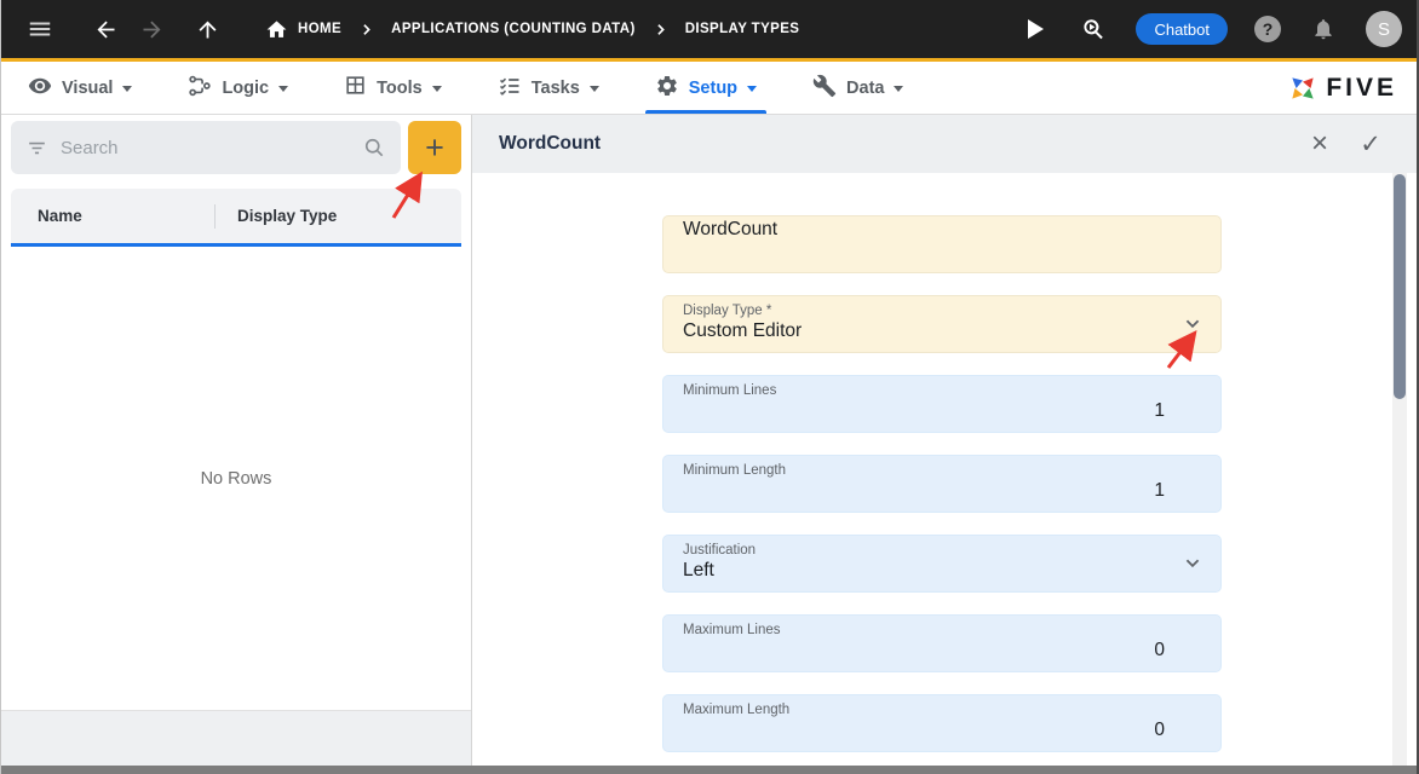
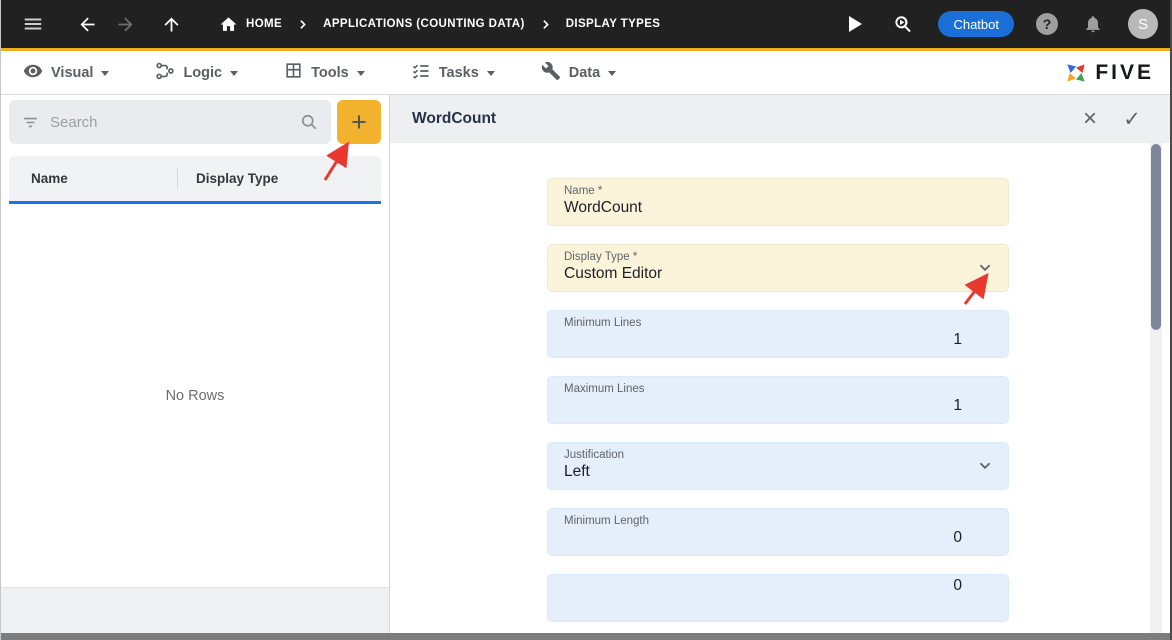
  HOME
  APPLICATIONS (COUNTING DATA)
  DISPLAY TYPES
  Chatbot
  ?
  S
  Visual
  Logic
  Tools
  Tasks
- Setup
  Data
  FIVE
  Search
  +
  Name
  Display Type
  No Rows
  WordCount
  ×
  ✓
+ Name *
  WordCount
  Display Type *
  Custom Editor
  Minimum Lines
  1
- Minimum Length
+ Maximum Lines
  1
  Justification
  Left
- Maximum Lines
+ Minimum Length
  0
- Maximum Length
  0
